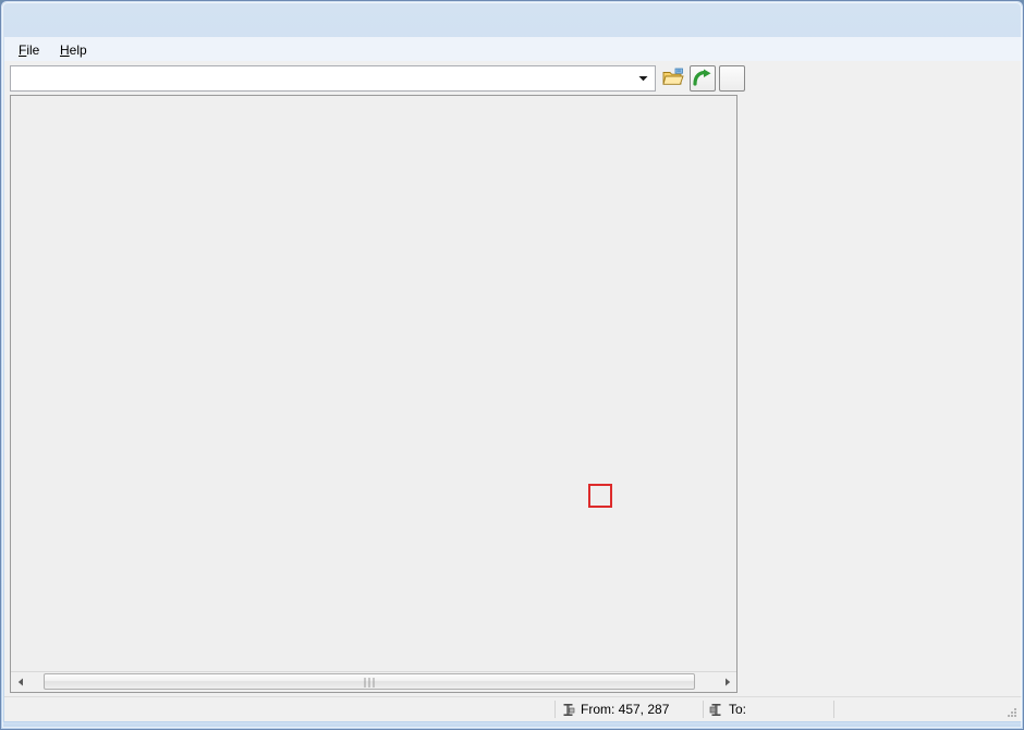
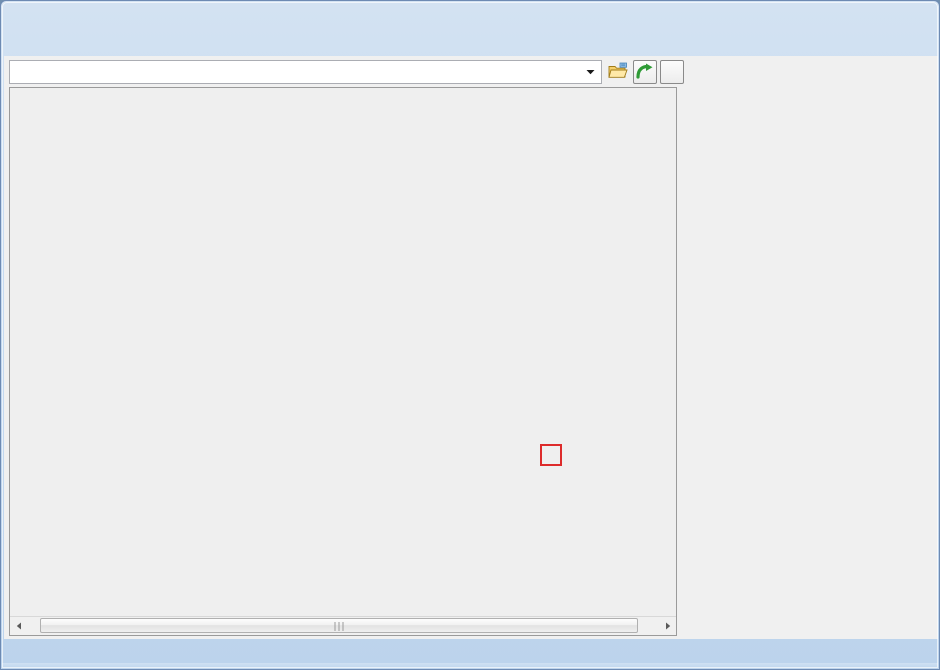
- File
- Help
- From: 457, 287
- To:
